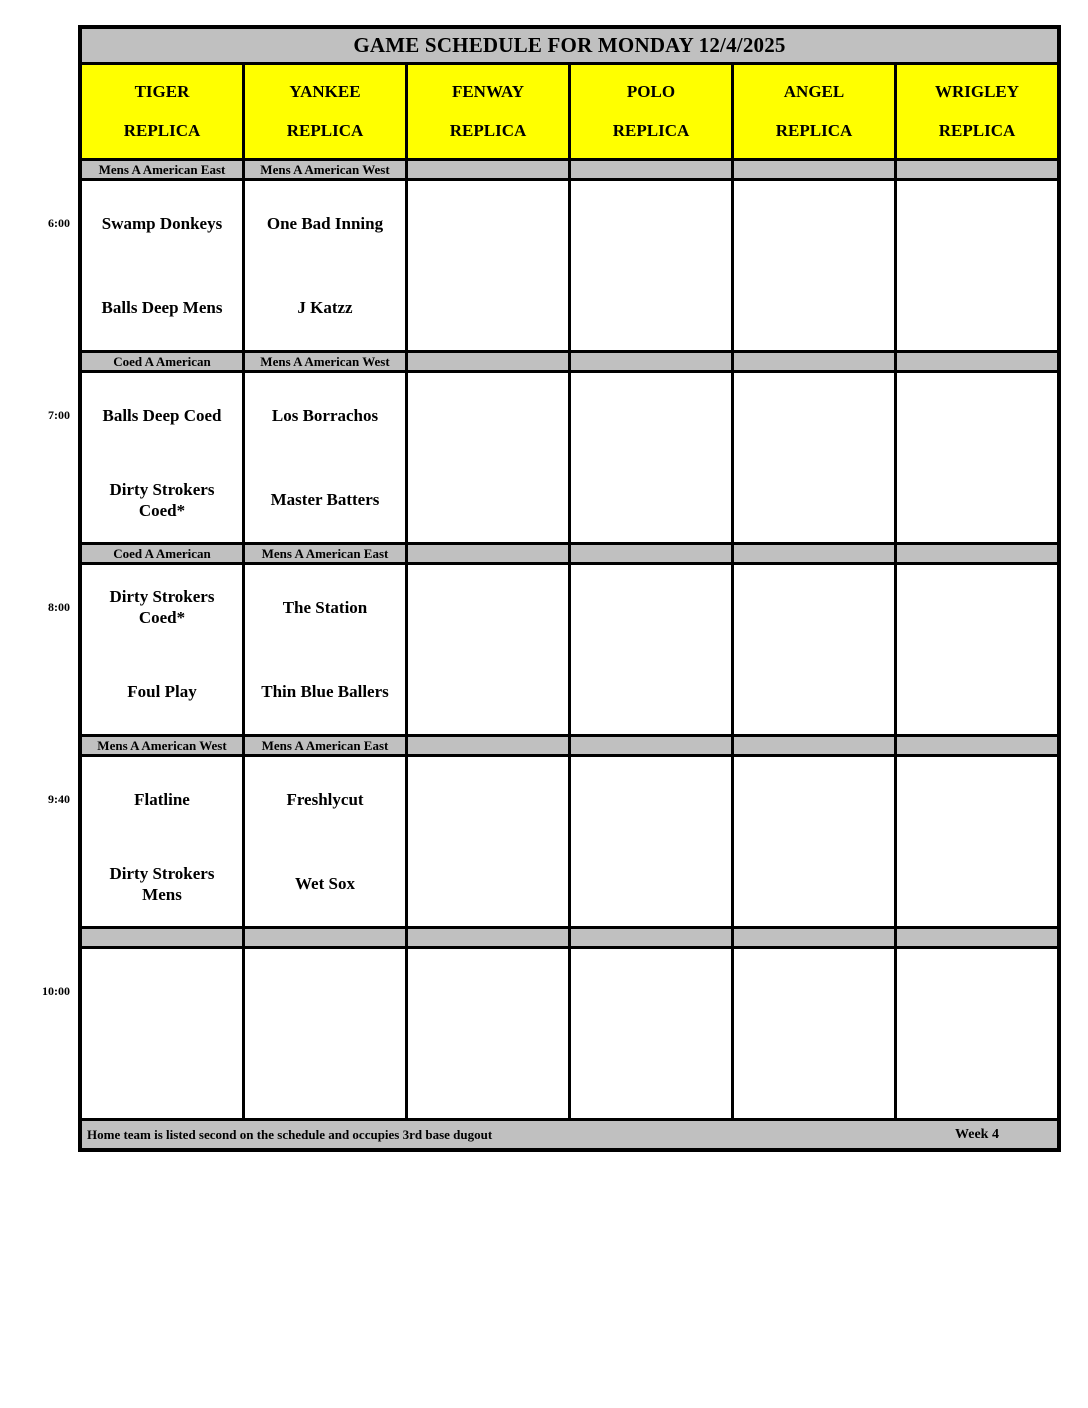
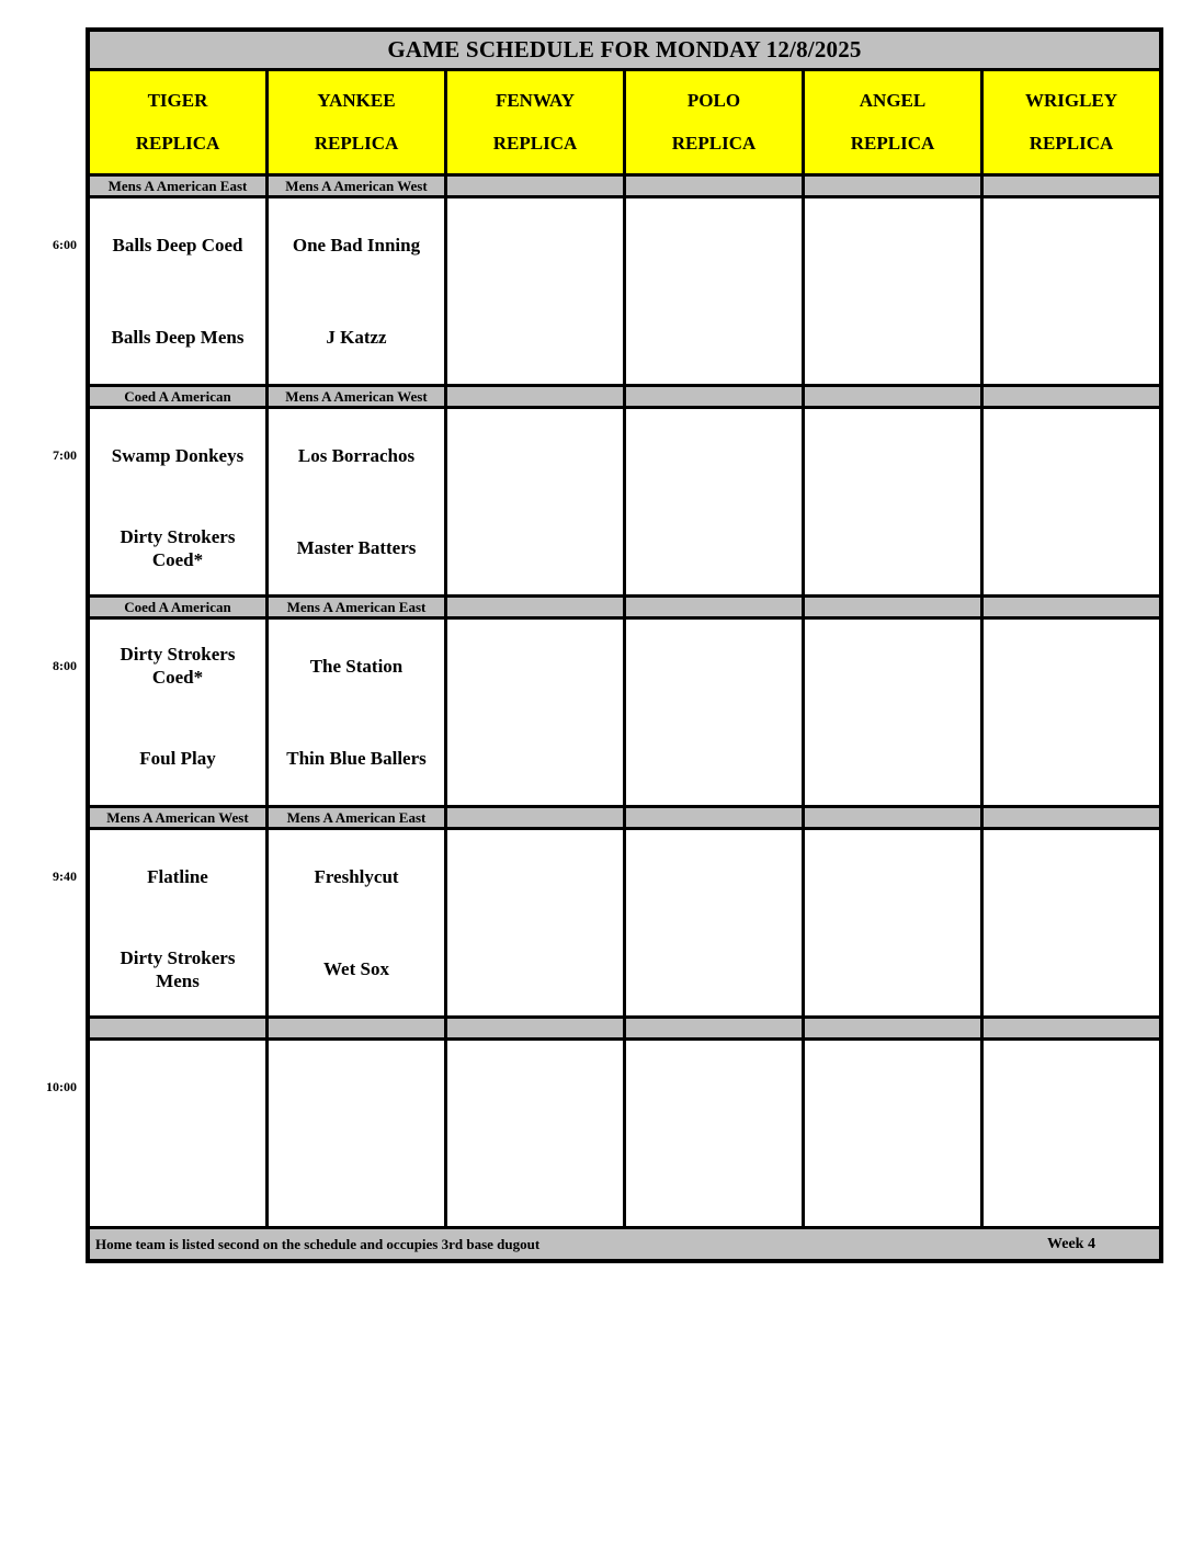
  6:00
  7:00
  8:00
  9:40
  10:00
- GAME SCHEDULE FOR MONDAY 12/4/2025
+ GAME SCHEDULE FOR MONDAY 12/8/2025
  TIGER
  REPLICA
  YANKEE
  REPLICA
  FENWAY
  REPLICA
  POLO
  REPLICA
  ANGEL
  REPLICA
  WRIGLEY
  REPLICA
  Mens A American East
  Mens A American West
- Swamp Donkeys
+ Balls Deep Coed
  Balls Deep Mens
  One Bad Inning
  J Katzz
  Coed A American
  Mens A American West
- Balls Deep Coed
+ Swamp Donkeys
  Dirty Strokers Coed*
  Los Borrachos
  Master Batters
  Coed A American
  Mens A American East
  Dirty Strokers Coed*
  Foul Play
  The Station
  Thin Blue Ballers
  Mens A American West
  Mens A American East
  Flatline
  Dirty Strokers Mens
  Freshlycut
  Wet Sox
  Home team is listed second on the schedule and occupies 3rd base dugout
  Week 4
